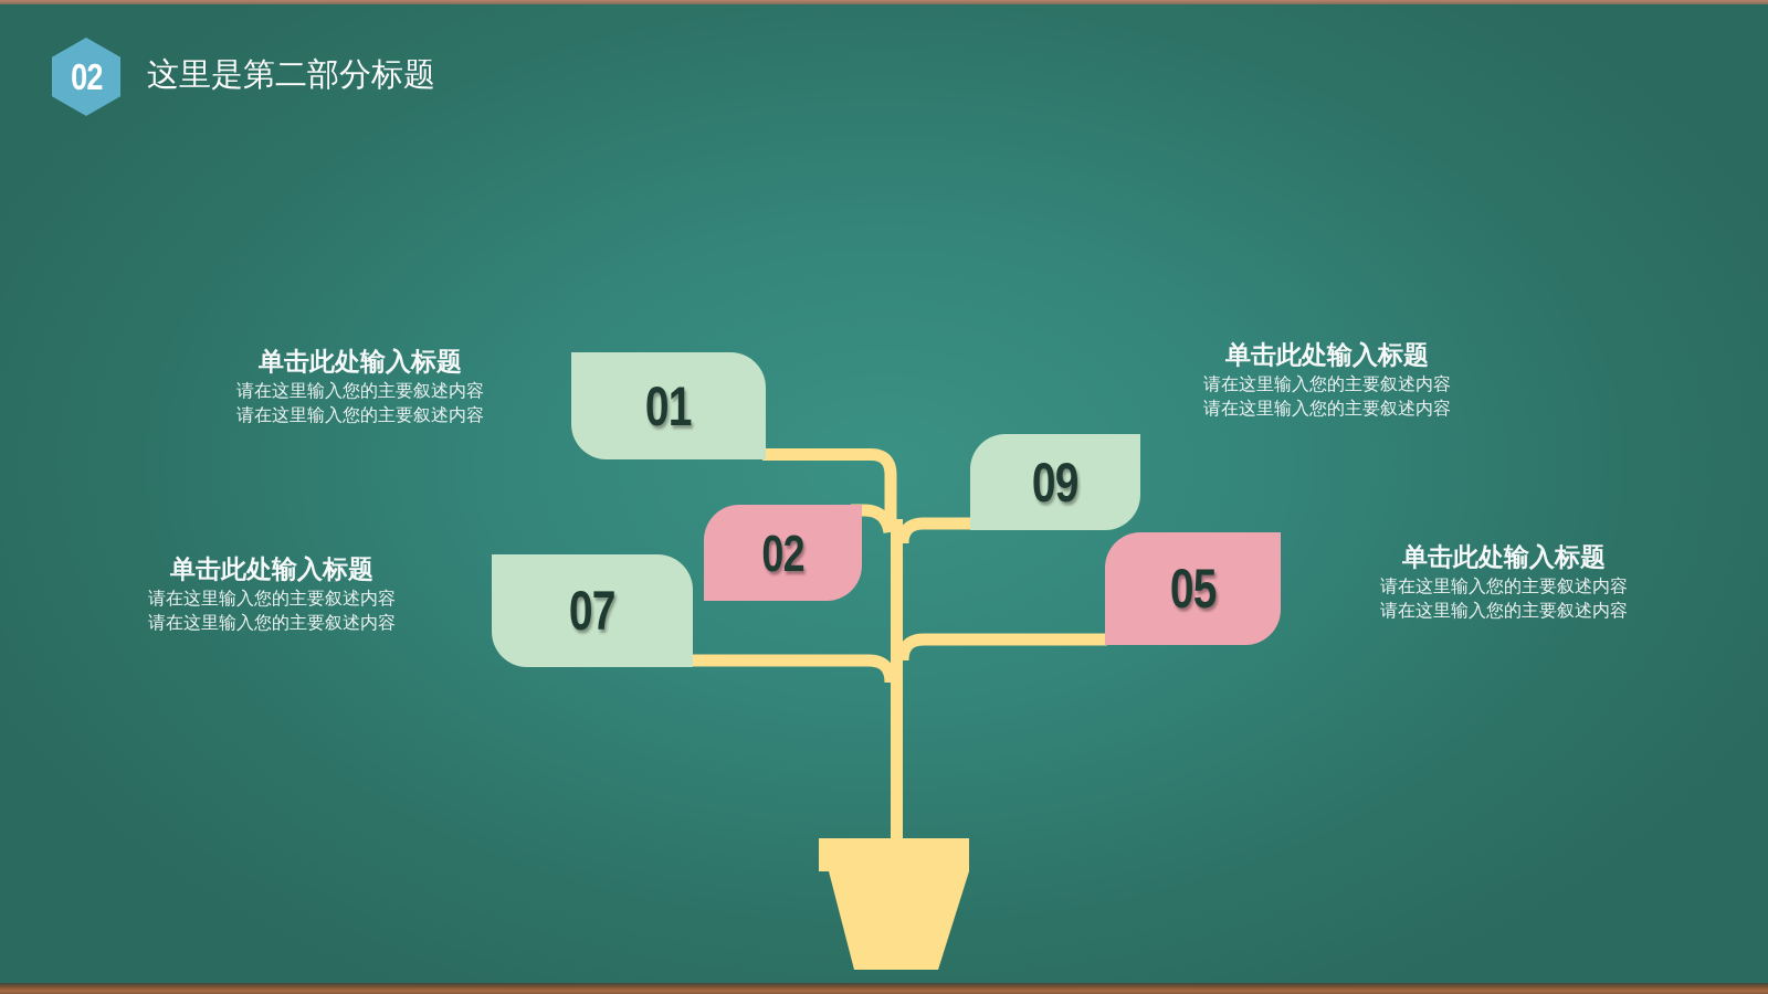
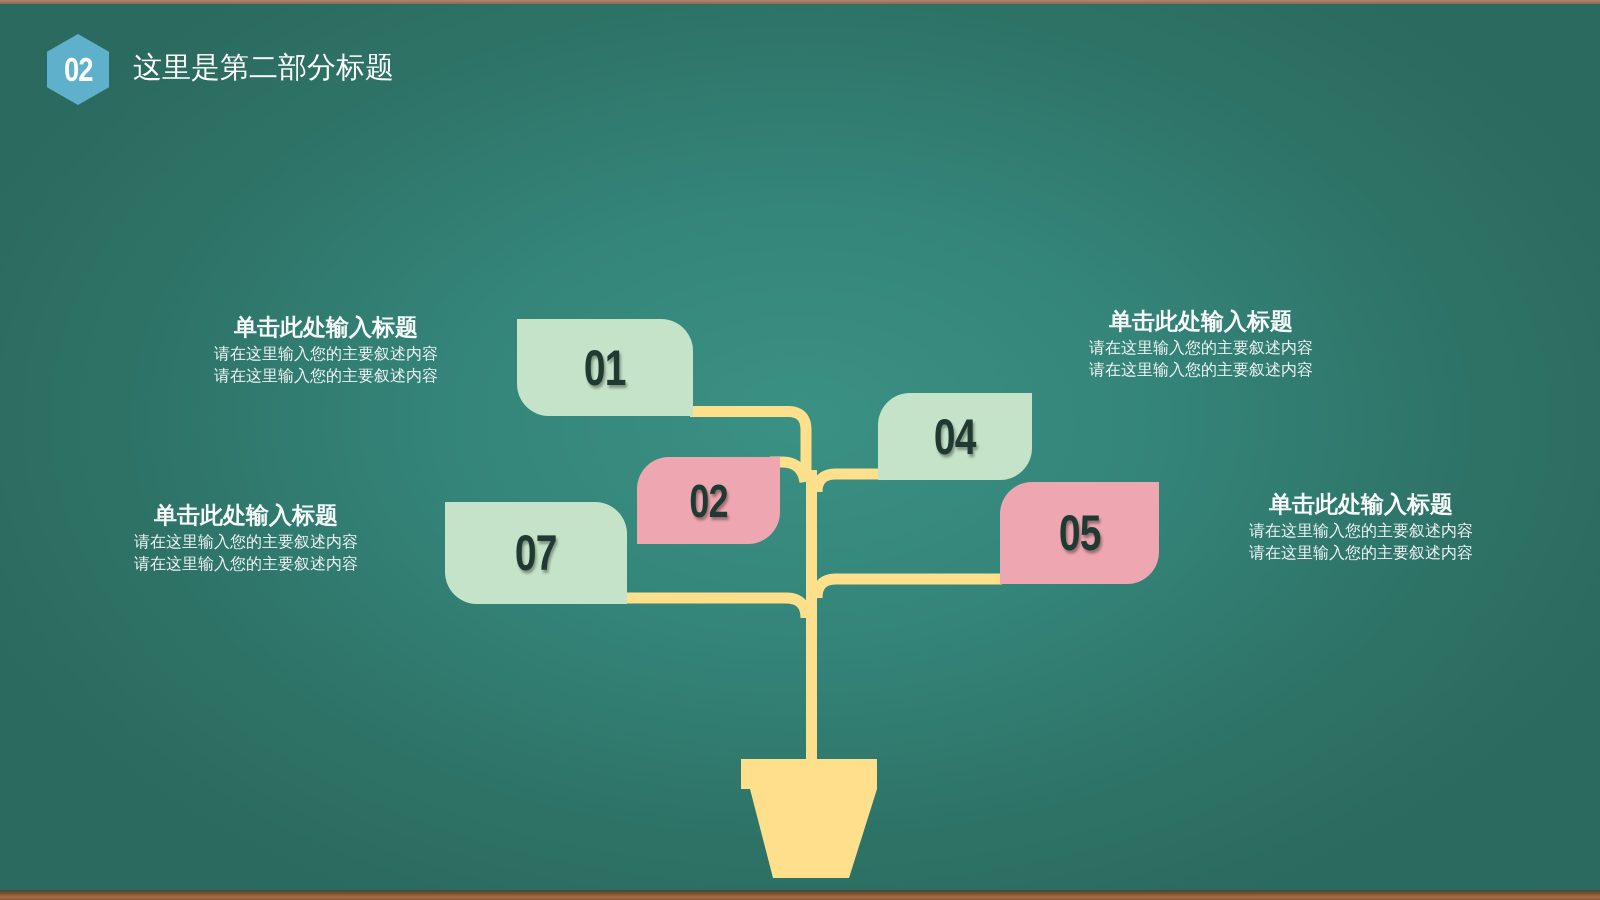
  02
  这里是第二部分标题
  01
  02
  07
- 09
+ 04
  05
  单击此处输入标题
  请在这里输入您的主要叙述内容
  请在这里输入您的主要叙述内容
  单击此处输入标题
  请在这里输入您的主要叙述内容
  请在这里输入您的主要叙述内容
  单击此处输入标题
  请在这里输入您的主要叙述内容
  请在这里输入您的主要叙述内容
  单击此处输入标题
  请在这里输入您的主要叙述内容
  请在这里输入您的主要叙述内容
